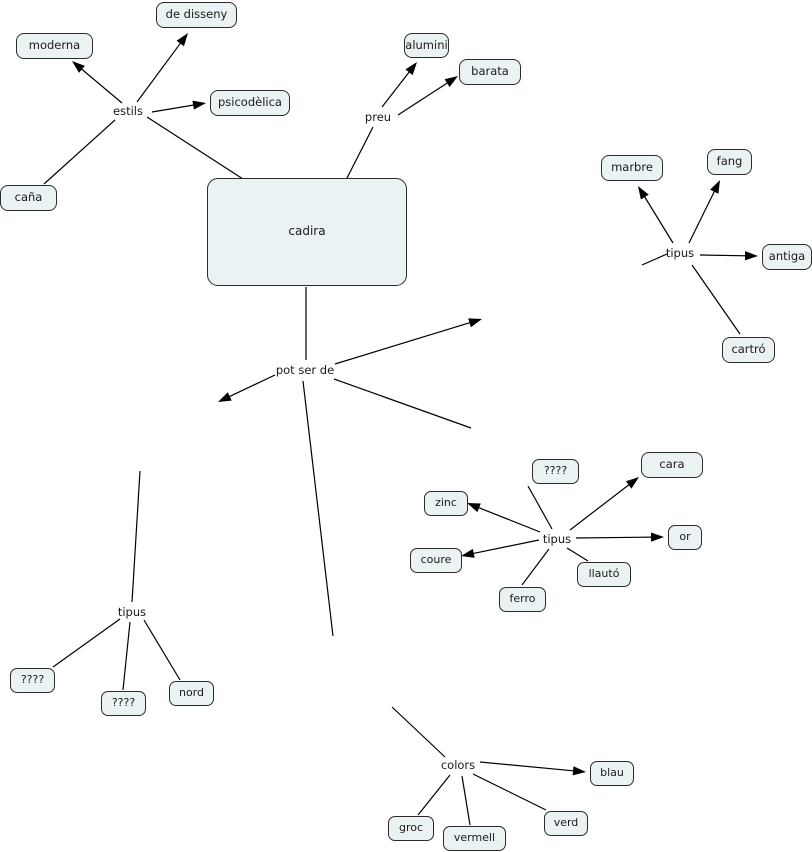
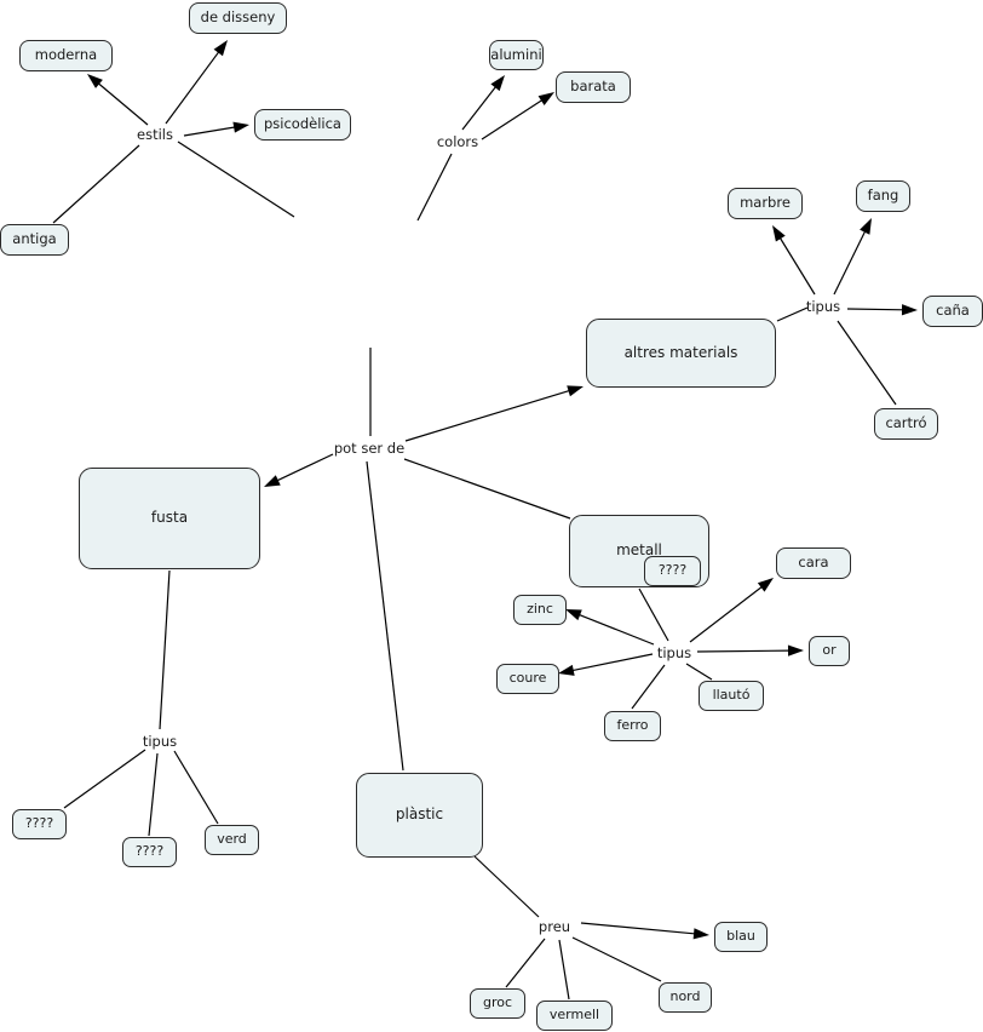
  estils
- preu
+ colors
  pot ser de
  tipus
  tipus
  tipus
- colors
+ preu
- cadira
  moderna
  de disseny
  psicodèlica
- caña
+ antiga
  alumini
  barata
+ altres materials
  marbre
  fang
- antiga
+ caña
  cartró
+ fusta
  ????
  ????
- nord
+ verd
+ metall
  ????
  zinc
  coure
  ferro
  llautó
  cara
  or
+ plàstic
  groc
  vermell
- verd
+ nord
  blau
